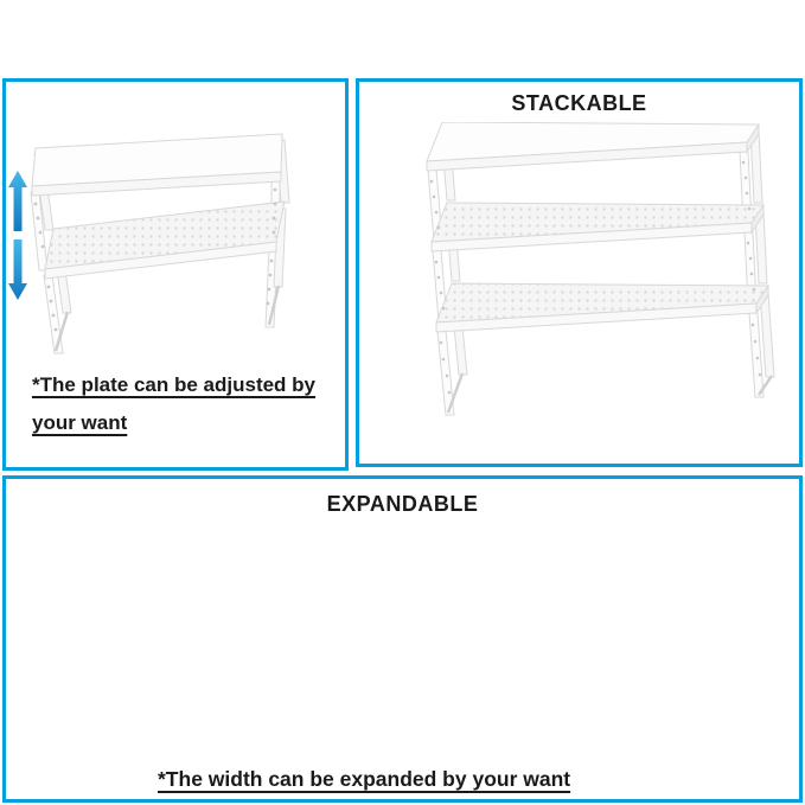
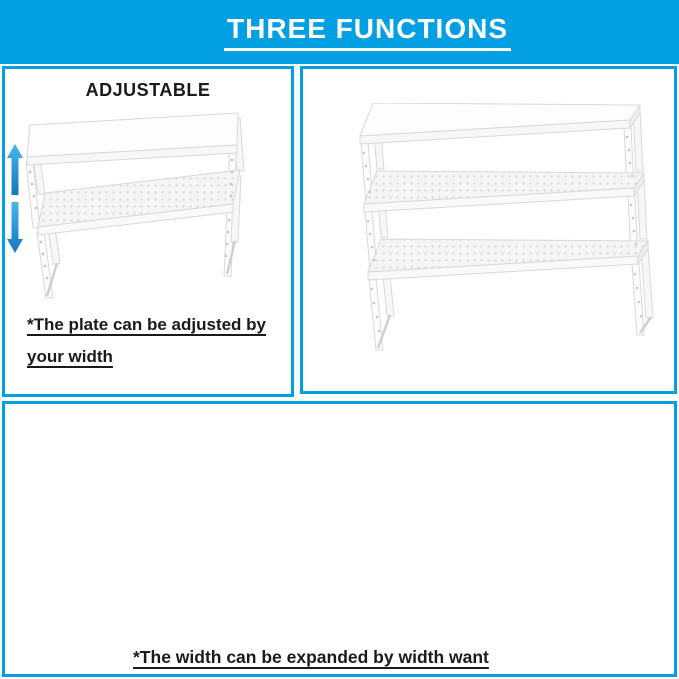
+ THREE FUNCTIONS
+ ADJUSTABLE
- *The plate can be adjusted by your want
+ *The plate can be adjusted by your width
- STACKABLE
- EXPANDABLE
- *The width can be expanded by your want
+ *The width can be expanded by width want
